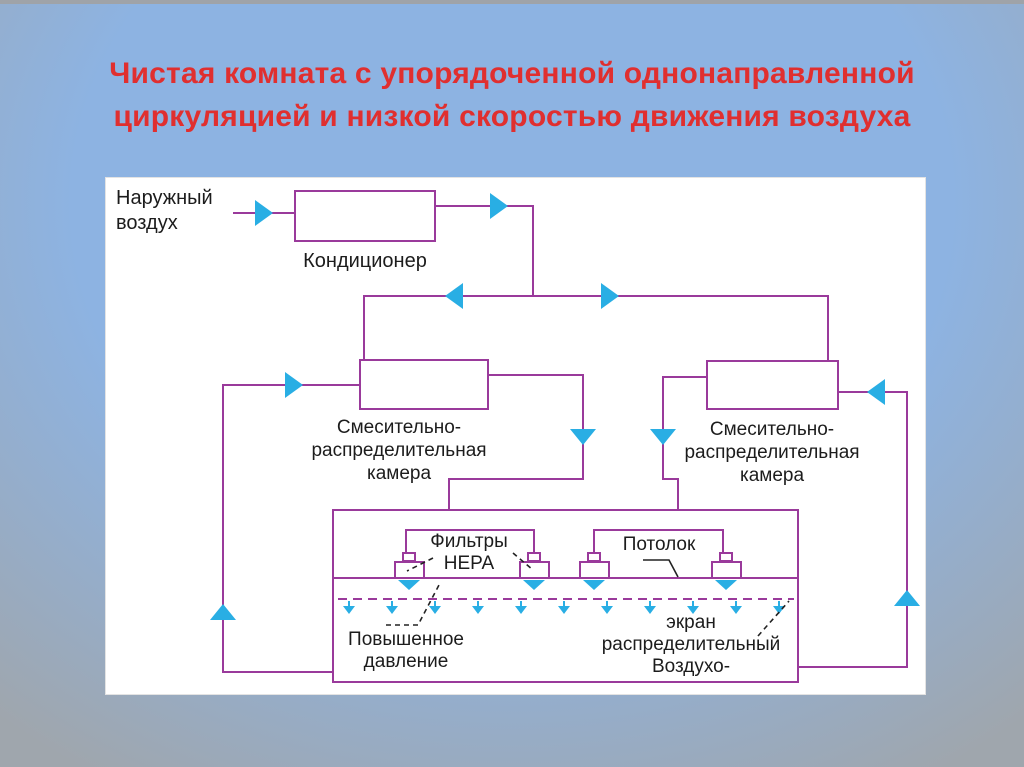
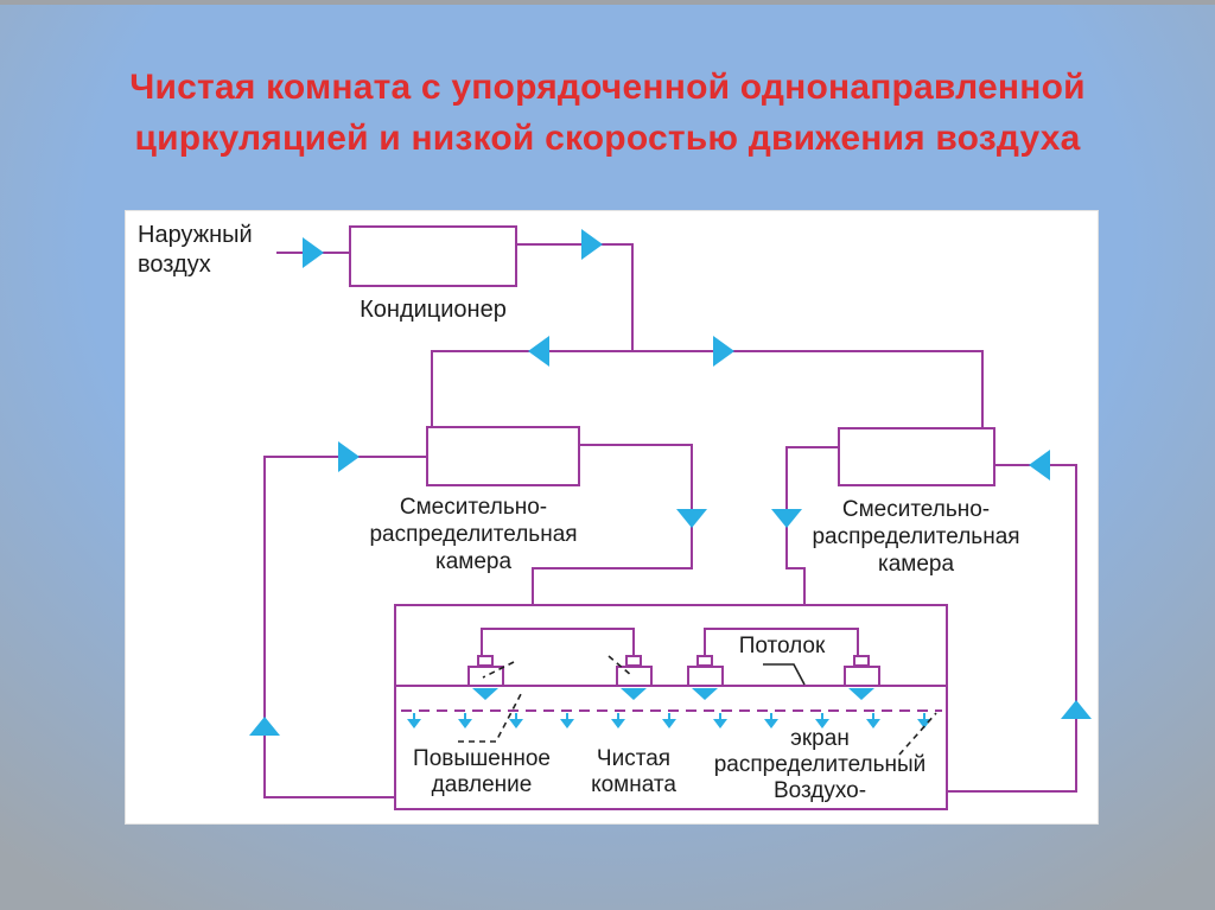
  Чистая комната с упорядоченной однонаправленной
  циркуляцией и низкой скоростью движения воздуха
  Наружный
  воздух
  Кондиционер
  Смесительно-
  распределительная
  камера
  Смесительно-
  распределительная
  камера
- Фильтры
- НЕРА
  Потолок
  Повышенное
  давление
+ Чистая
+ комната
  экран
  распределительный
  Воздухо-
